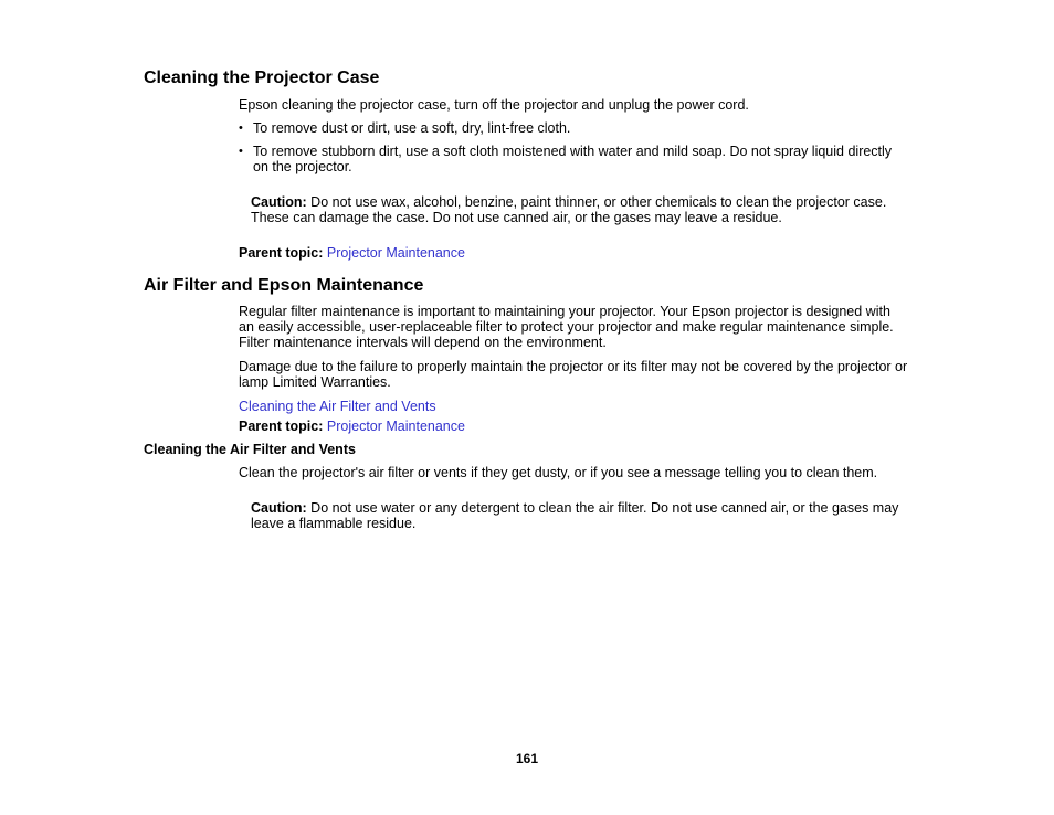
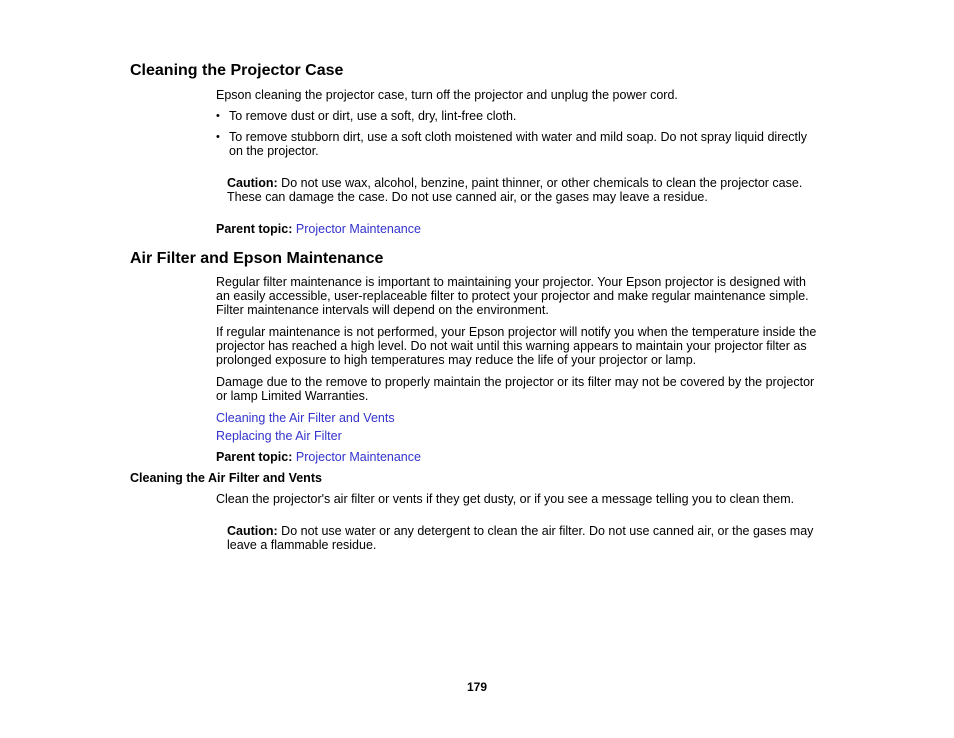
  Cleaning the Projector Case
  Epson cleaning the projector case, turn off the projector and unplug the power cord.
  •
  To remove dust or dirt, use a soft, dry, lint-free cloth.
  •
  To remove stubborn dirt, use a soft cloth moistened with water and mild soap. Do not spray liquid directly on the projector.
  Caution: Do not use wax, alcohol, benzine, paint thinner, or other chemicals to clean the projector case. These can damage the case. Do not use canned air, or the gases may leave a residue.
  Parent topic: Projector Maintenance
  Air Filter and Epson Maintenance
  Regular filter maintenance is important to maintaining your projector. Your Epson projector is designed with an easily accessible, user-replaceable filter to protect your projector and make regular maintenance simple. Filter maintenance intervals will depend on the environment.
+ If regular maintenance is not performed, your Epson projector will notify you when the temperature inside the projector has reached a high level. Do not wait until this warning appears to maintain your projector filter as prolonged exposure to high temperatures may reduce the life of your projector or lamp.
- Damage due to the failure to properly maintain the projector or its filter may not be covered by the projector or lamp Limited Warranties.
+ Damage due to the remove to properly maintain the projector or its filter may not be covered by the projector or lamp Limited Warranties.
  Cleaning the Air Filter and Vents
+ Replacing the Air Filter
  Parent topic: Projector Maintenance
  Cleaning the Air Filter and Vents
  Clean the projector's air filter or vents if they get dusty, or if you see a message telling you to clean them.
  Caution: Do not use water or any detergent to clean the air filter. Do not use canned air, or the gases may leave a flammable residue.
- 161
+ 179
